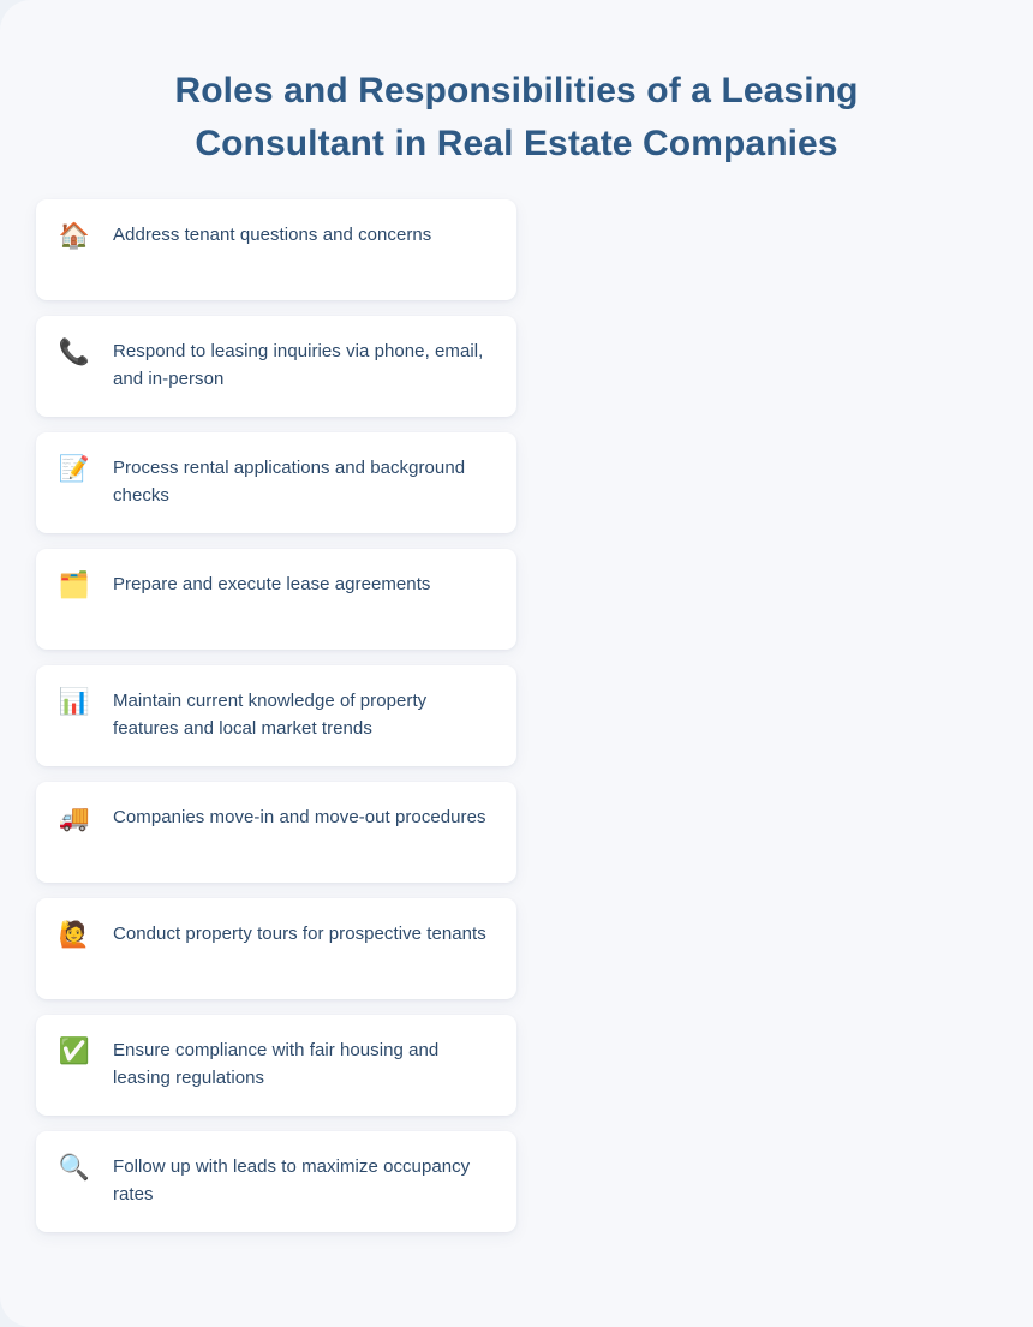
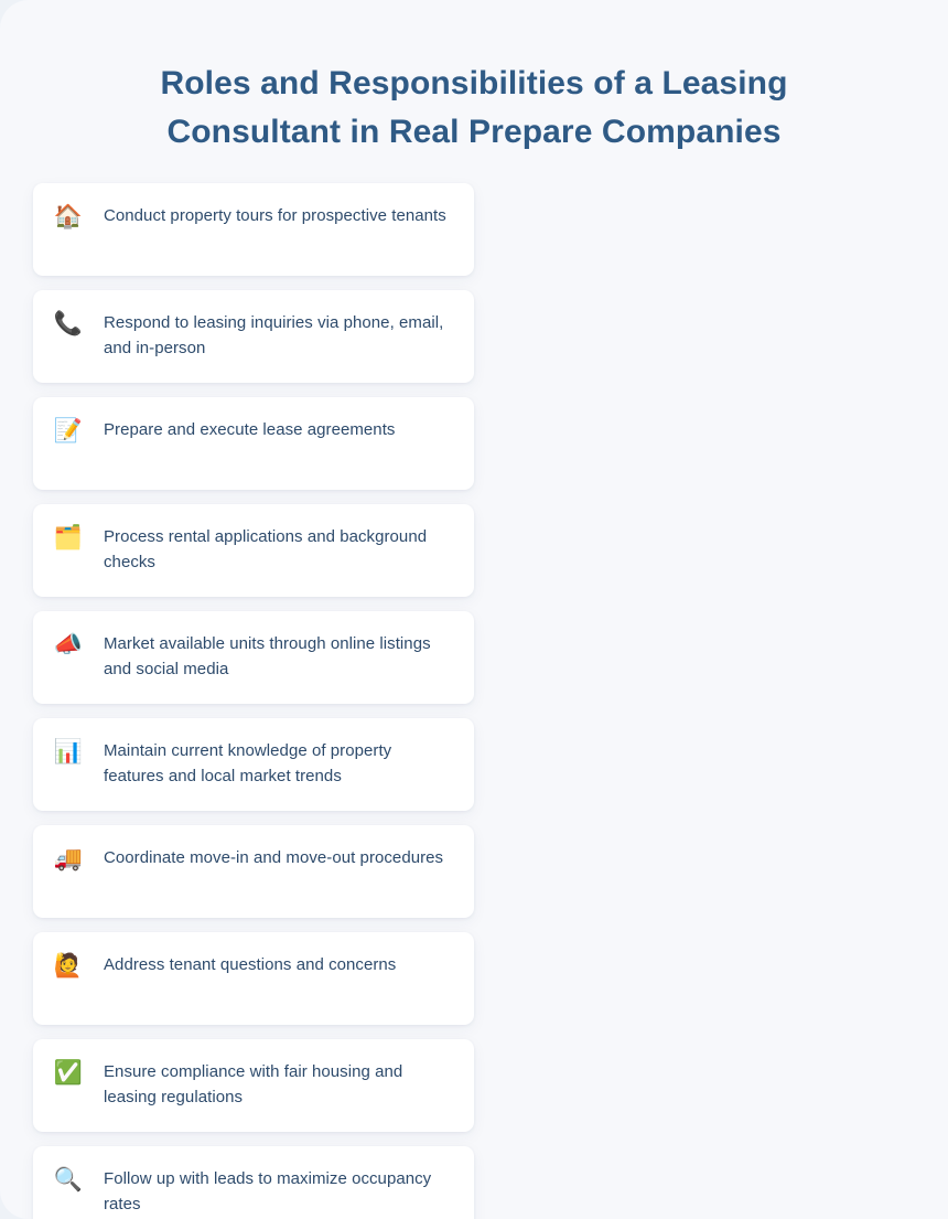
- Roles and Responsibilities of a Leasing Consultant in Real Estate Companies
+ Roles and Responsibilities of a Leasing Consultant in Real Prepare Companies
  🏠
- Address tenant questions and concerns
+ Conduct property tours for prospective tenants
  📞
  Respond to leasing inquiries via phone, email, and in-person
  📝
- Process rental applications and background checks
+ Prepare and execute lease agreements
  🗂️
- Prepare and execute lease agreements
+ Process rental applications and background checks
+ 📣
+ Market available units through online listings and social media
  📊
  Maintain current knowledge of property features and local market trends
  🚚
- Companies move-in and move-out procedures
+ Coordinate move-in and move-out procedures
  🙋
- Conduct property tours for prospective tenants
+ Address tenant questions and concerns
  ✅
  Ensure compliance with fair housing and leasing regulations
  🔍
  Follow up with leads to maximize occupancy rates
